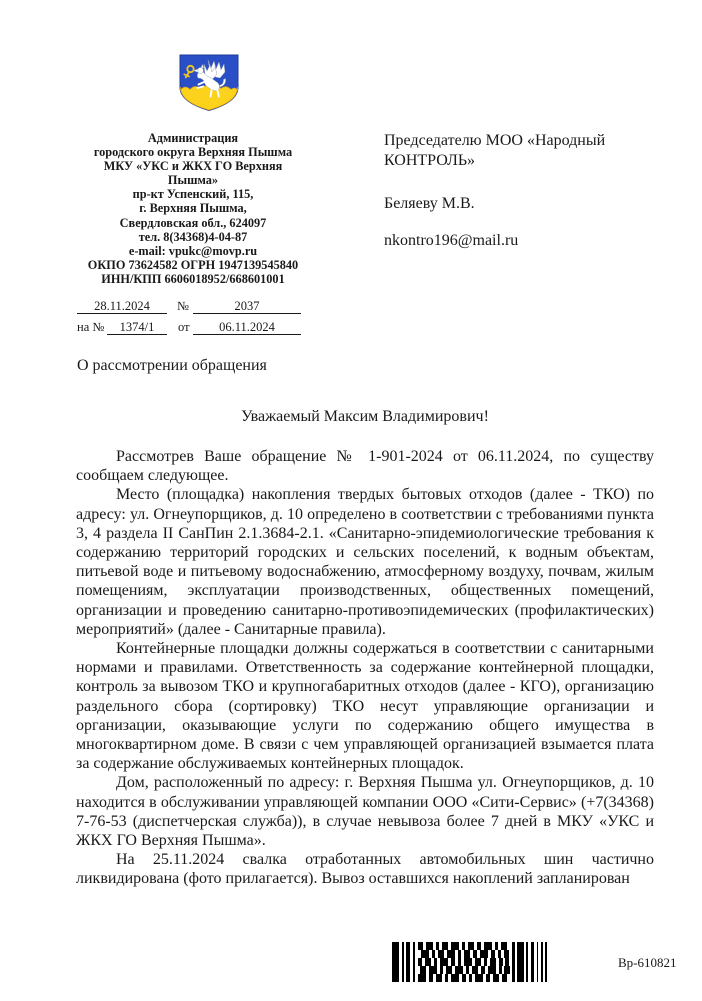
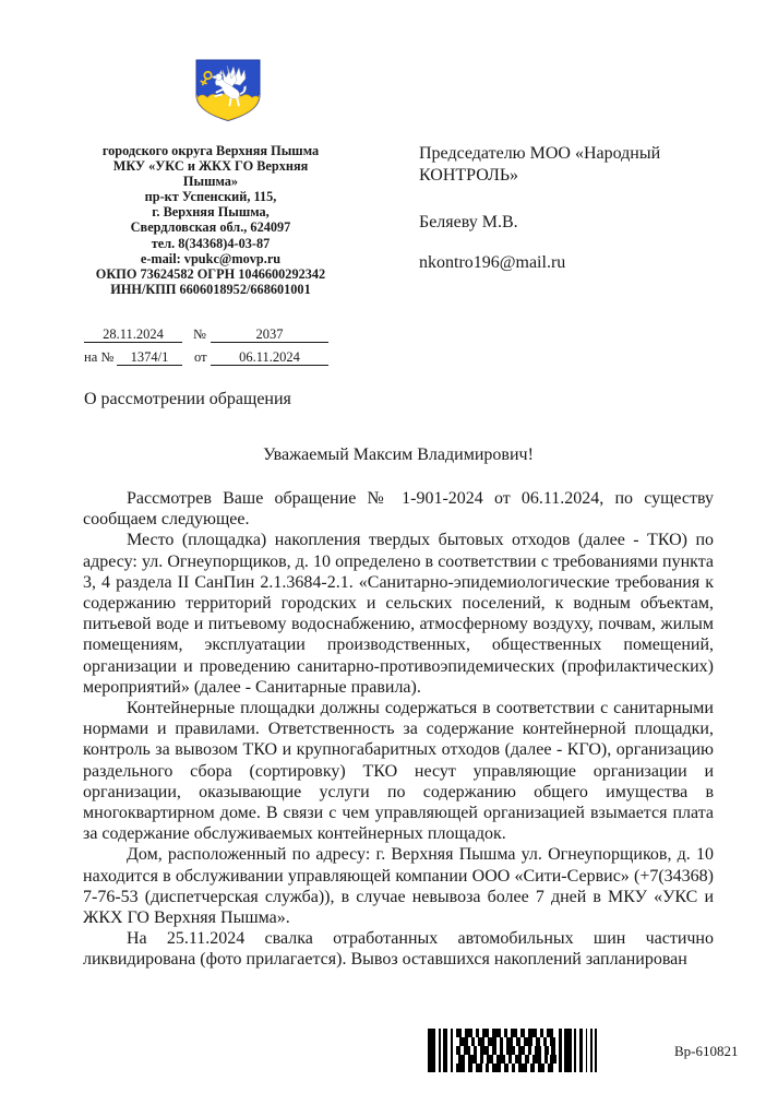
- Администрация
  городского округа Верхняя Пышма
  МКУ «УКС и ЖКХ ГО Верхняя
  Пышма»
  пр-кт Успенский, 115,
  г. Верхняя Пышма,
  Свердловская обл., 624097
- тел. 8(34368)4-04-87
+ тел. 8(34368)4-03-87
  e-mail: vpukc@movp.ru
- ОКПО 73624582 ОГРН 1947139545840
+ ОКПО 73624582 ОГРН 1046600292342
  ИНН/КПП 6606018952/668601001
  Председателю МОО «Народный КОНТРОЛЬ»
  Беляеву М.В.
  nkontro196@mail.ru
  28.11.2024
  №
  2037
  на №
  1374/1
  от
  06.11.2024
  О рассмотрении обращения
  Уважаемый Максим Владимирович!
  Рассмотрев Ваше обращение № 1-901-2024 от 06.11.2024, по существу сообщаем следующее.
  Место (площадка) накопления твердых бытовых отходов (далее - ТКО) по адресу: ул. Огнеупорщиков, д. 10 определено в соответствии с требованиями пункта 3, 4 раздела II СанПин 2.1.3684-2.1. «Санитарно-эпидемиологические требования к содержанию территорий городских и сельских поселений, к водным объектам, питьевой воде и питьевому водоснабжению, атмосферному воздуху, почвам, жилым помещениям, эксплуатации производственных, общественных помещений, организации и проведению санитарно-противоэпидемических (профилактических) мероприятий» (далее - Санитарные правила).
  Контейнерные площадки должны содержаться в соответствии с санитарными нормами и правилами. Ответственность за содержание контейнерной площадки, контроль за вывозом ТКО и крупногабаритных отходов (далее - КГО), организацию раздельного сбора (сортировку) ТКО несут управляющие организации и организации, оказывающие услуги по содержанию общего имущества в многоквартирном доме. В связи с чем управляющей организацией взымается плата за содержание обслуживаемых контейнерных площадок.
  Дом, расположенный по адресу: г. Верхняя Пышма ул. Огнеупорщиков, д. 10 находится в обслуживании управляющей компании ООО «Сити-Сервис» (+7(34368) 7-76-53 (диспетчерская служба)), в случае невывоза более 7 дней в МКУ «УКС и ЖКХ ГО Верхняя Пышма».
  На 25.11.2024 свалка отработанных автомобильных шин частично ликвидирована (фото прилагается). Вывоз оставшихся накоплений запланирован
  Вр-610821
